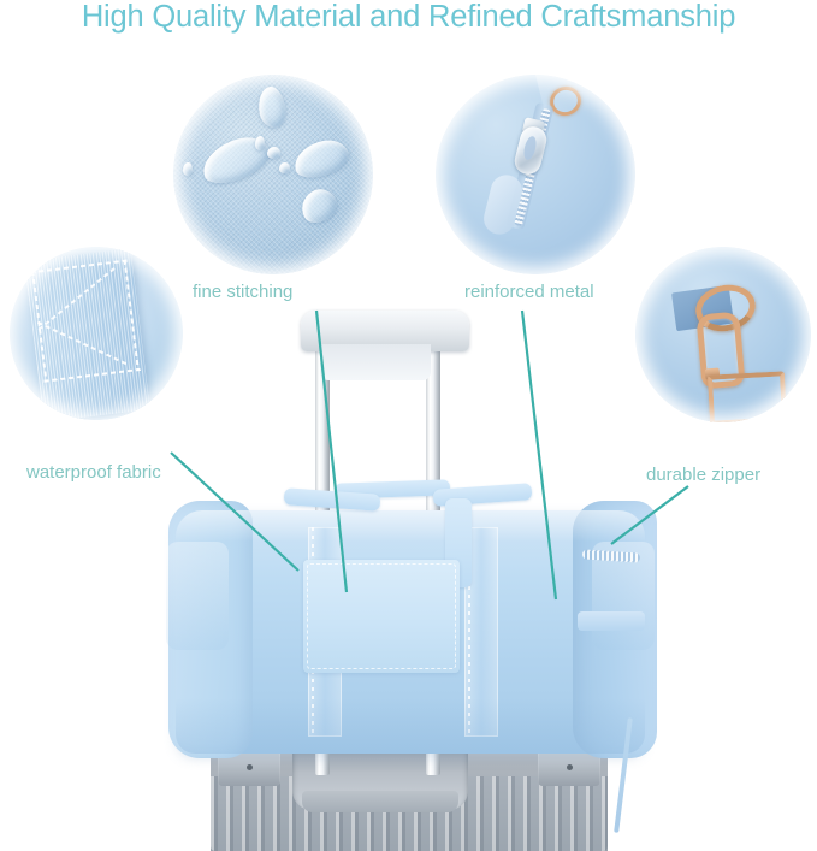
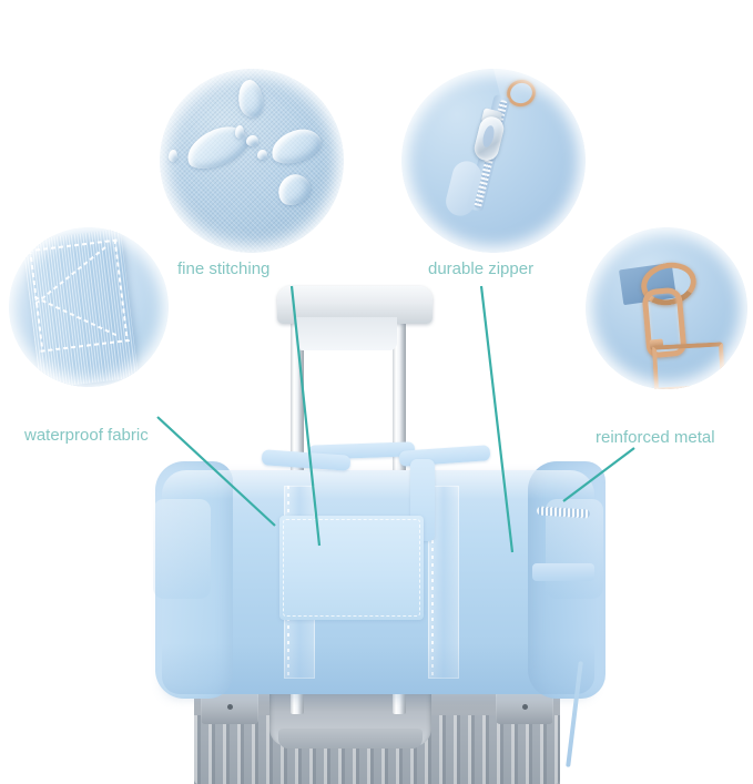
- High Quality Material and Refined Craftsmanship
  fine stitching
- reinforced metal
+ durable zipper
  waterproof fabric
- durable zipper
+ reinforced metal
